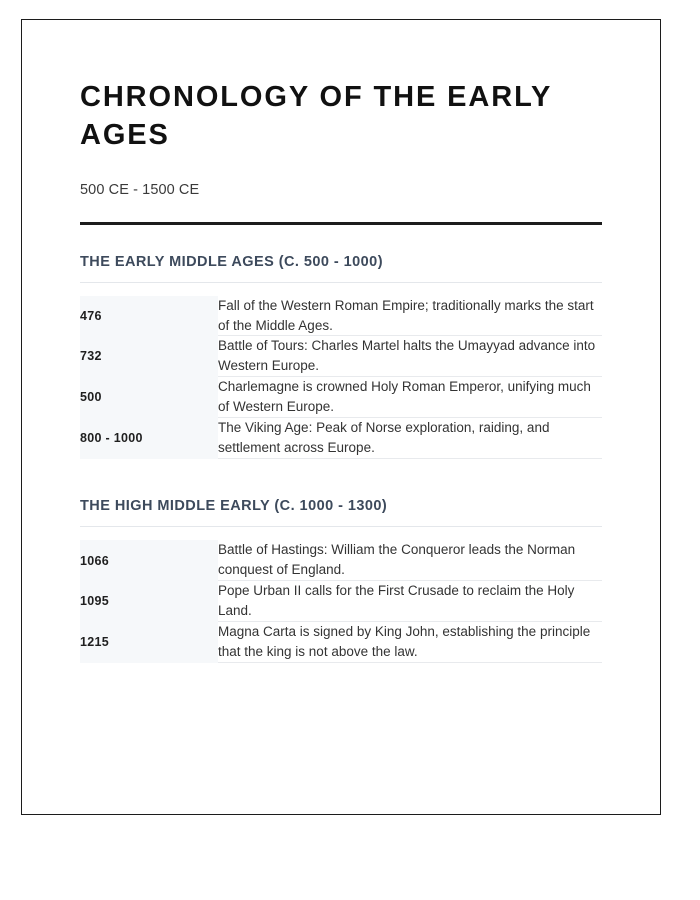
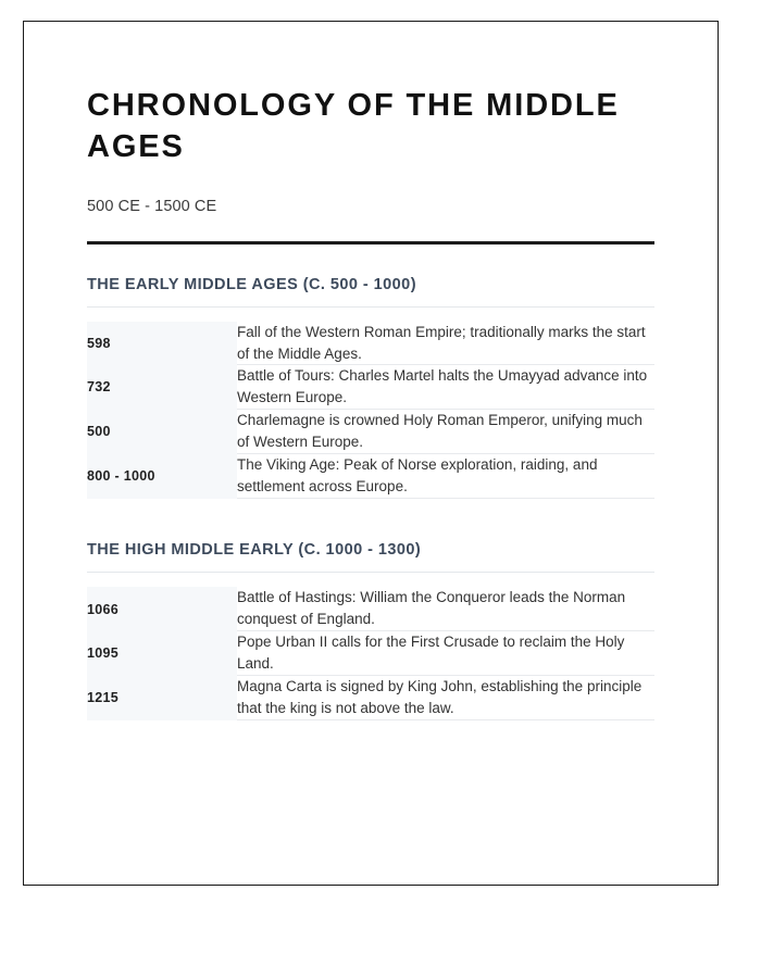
- CHRONOLOGY OF THE EARLY AGES
+ CHRONOLOGY OF THE MIDDLE AGES
  500 CE - 1500 CE
  THE EARLY MIDDLE AGES (C. 500 - 1000)
- 476	Fall of the Western Roman Empire; traditionally marks the start of the Middle Ages.
+ 598	Fall of the Western Roman Empire; traditionally marks the start of the Middle Ages.
  732	Battle of Tours: Charles Martel halts the Umayyad advance into Western Europe.
  500	Charlemagne is crowned Holy Roman Emperor, unifying much of Western Europe.
  800 - 1000	The Viking Age: Peak of Norse exploration, raiding, and settlement across Europe.
  THE HIGH MIDDLE EARLY (C. 1000 - 1300)
  1066	Battle of Hastings: William the Conqueror leads the Norman conquest of England.
  1095	Pope Urban II calls for the First Crusade to reclaim the Holy Land.
  1215	Magna Carta is signed by King John, establishing the principle that the king is not above the law.
